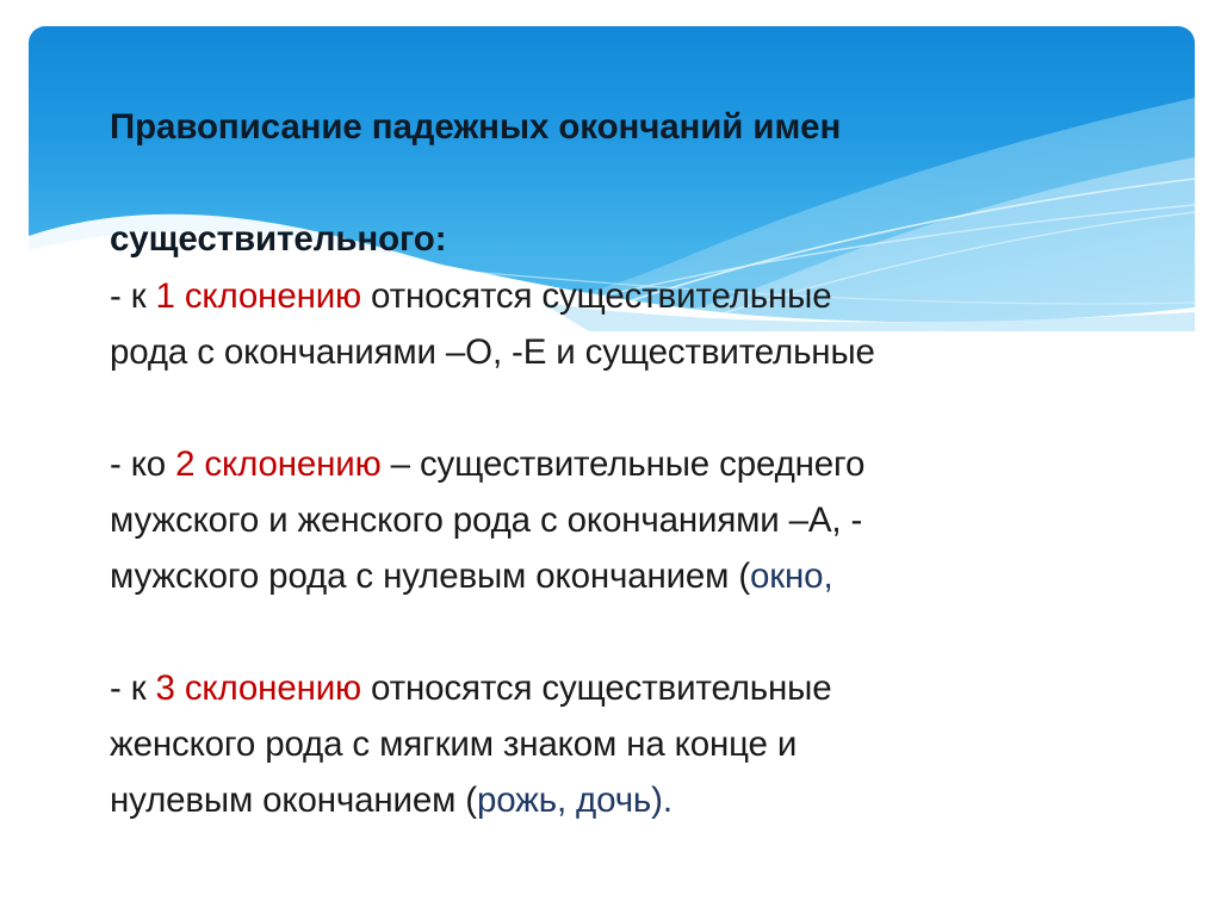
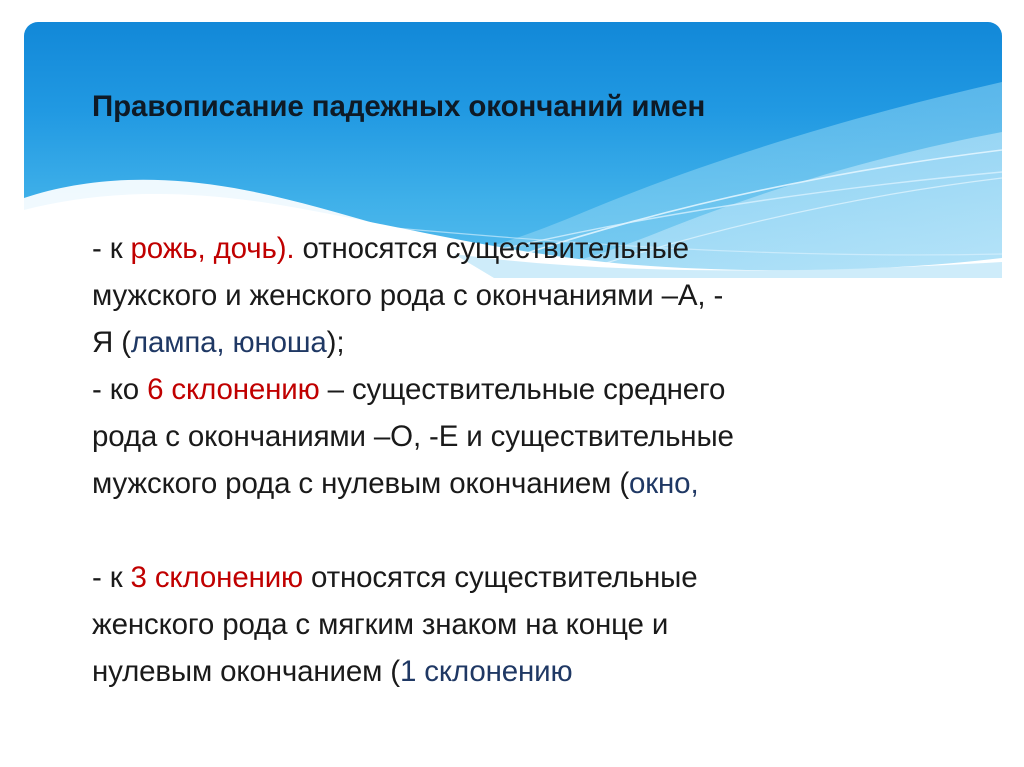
  Правописание падежных окончаний имен
- существительного:
- - к 1 склонению относятся существительные
+ - к рожь, дочь). относятся существительные
- рода с окончаниями –О, -Е и существительные
+ мужского и женского рода с окончаниями –А, -
+ Я (лампа, юноша);
- - ко 2 склонению – существительные среднего
+ - ко 6 склонению – существительные среднего
- мужского и женского рода с окончаниями –А, -
+ рода с окончаниями –О, -Е и существительные
  мужского рода с нулевым окончанием (окно,
  - к 3 склонению относятся существительные
  женского рода с мягким знаком на конце и
- нулевым окончанием (рожь, дочь).
+ нулевым окончанием (1 склонению
